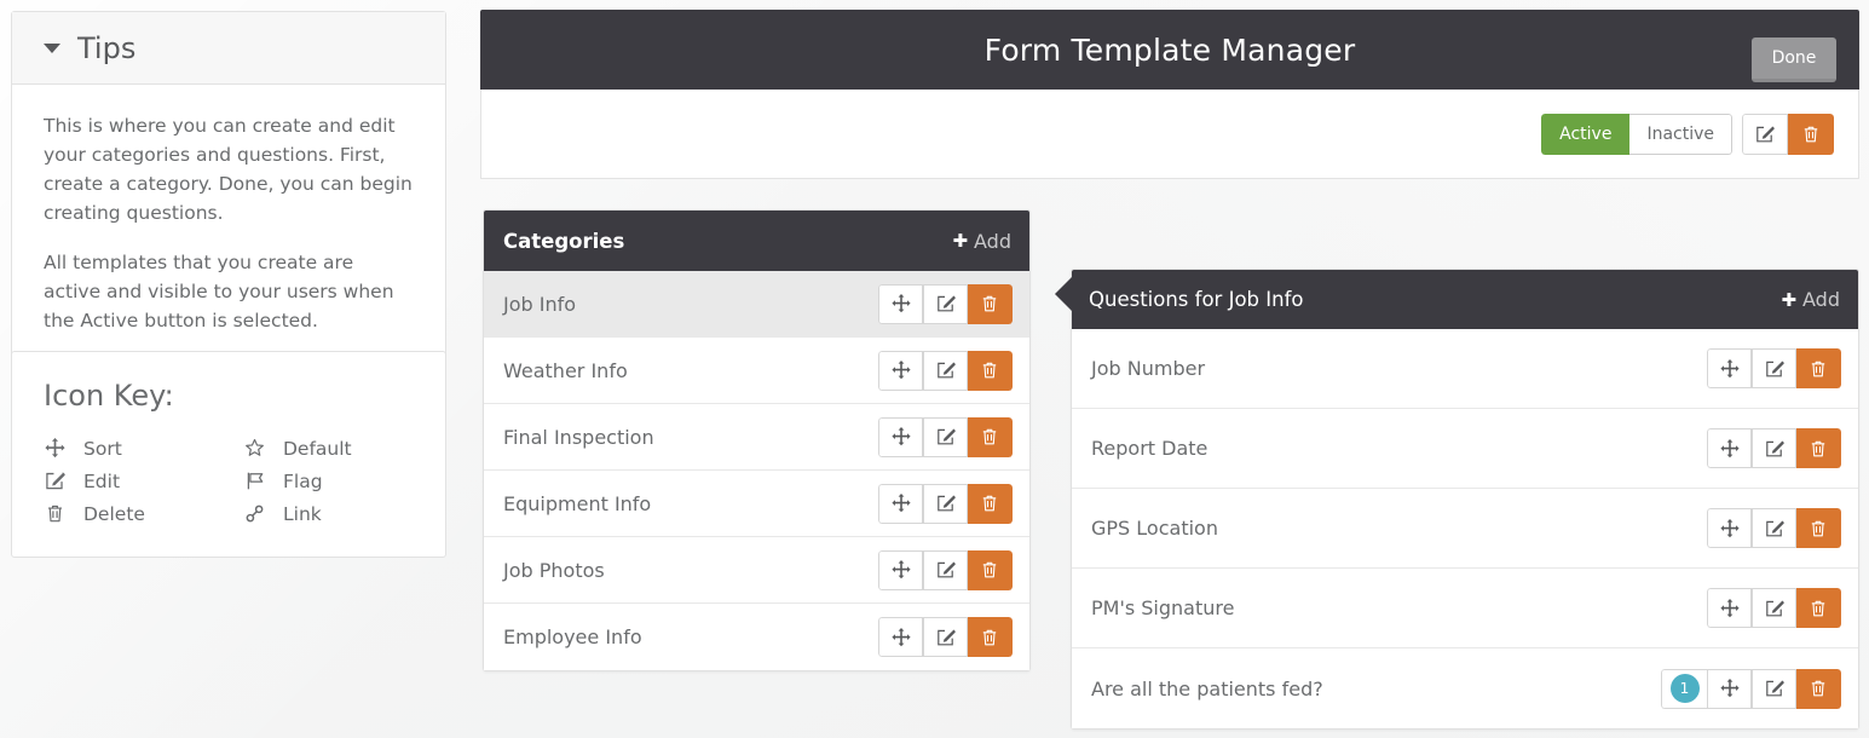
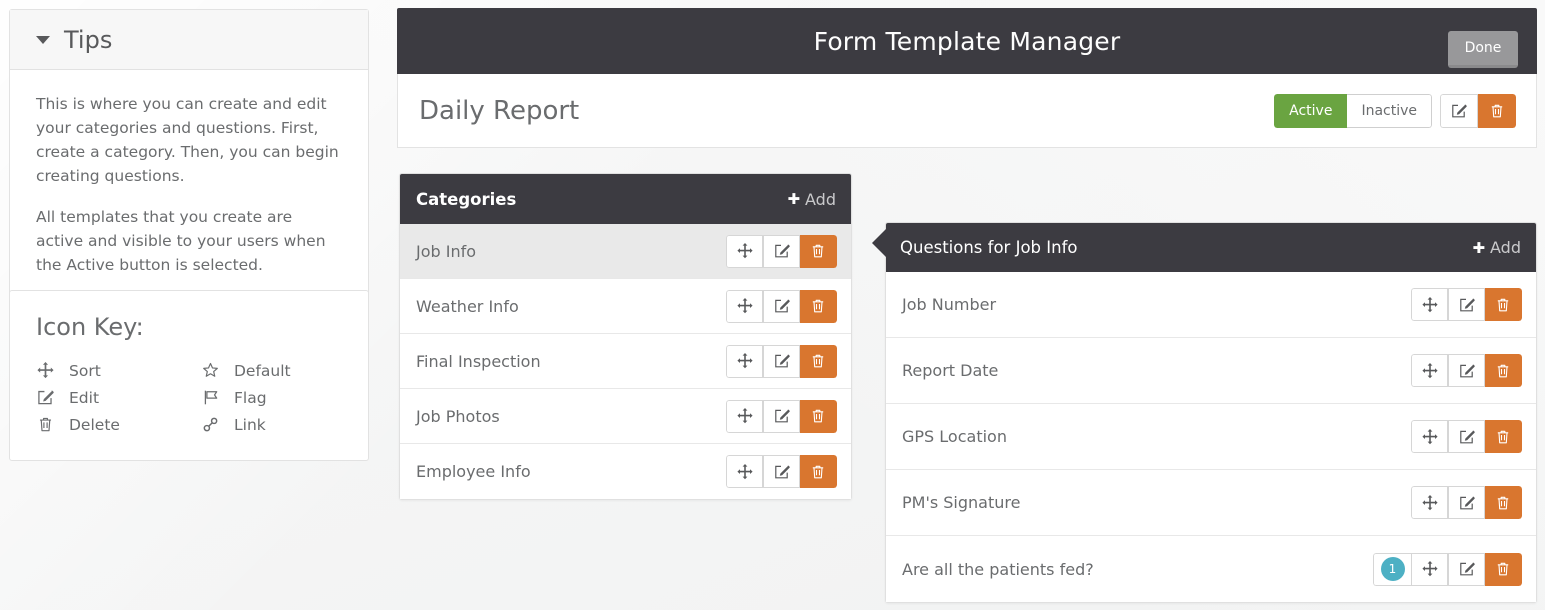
  Tips
- This is where you can create and edit your categories and questions. First, create a category. Done, you can begin creating questions.
+ This is where you can create and edit your categories and questions. First, create a category. Then, you can begin creating questions.
  All templates that you create are active and visible to your users when the Active button is selected.
  Icon Key:
  Sort
  Default
  Edit
  Flag
  Delete
  Link
  Form Template Manager
  Done
+ Daily Report
  Active
  Inactive
  Categories
  ✚
  Add
  Job Info
  Weather Info
  Final Inspection
- Equipment Info
  Job Photos
  Employee Info
  Questions for Job Info
  ✚
  Add
  Job Number
  Report Date
  GPS Location
  PM's Signature
  Are all the patients fed?
  1
